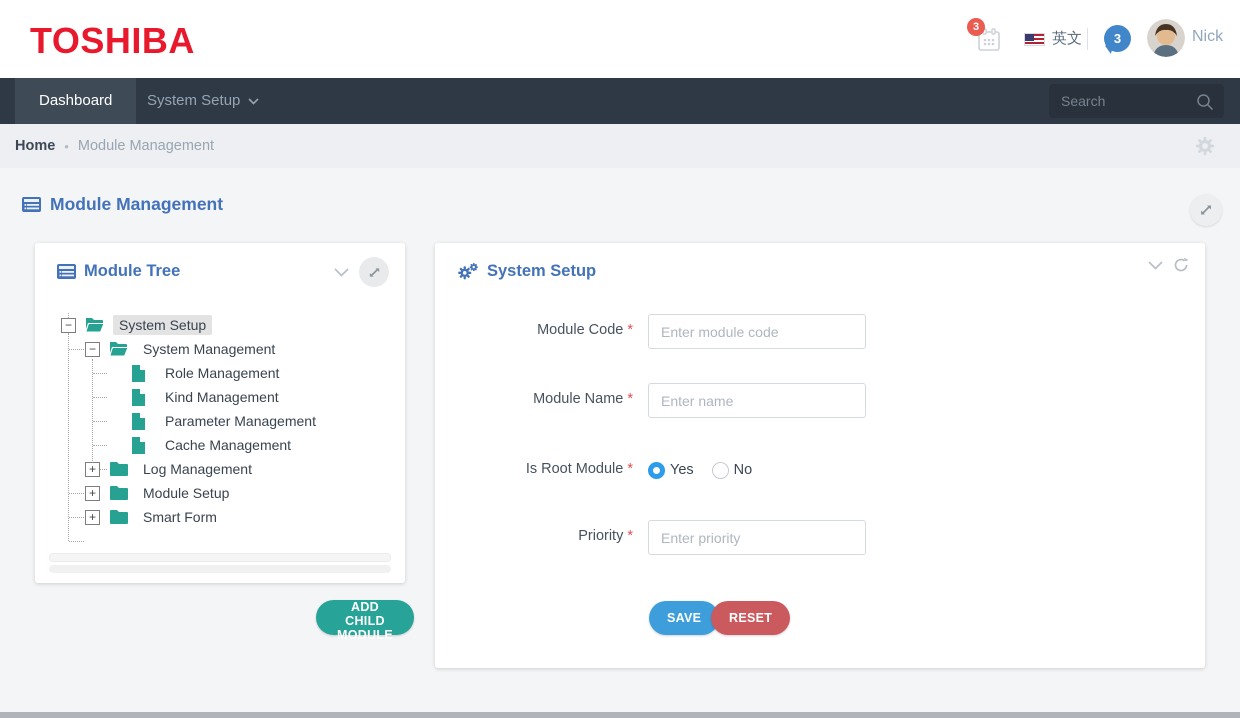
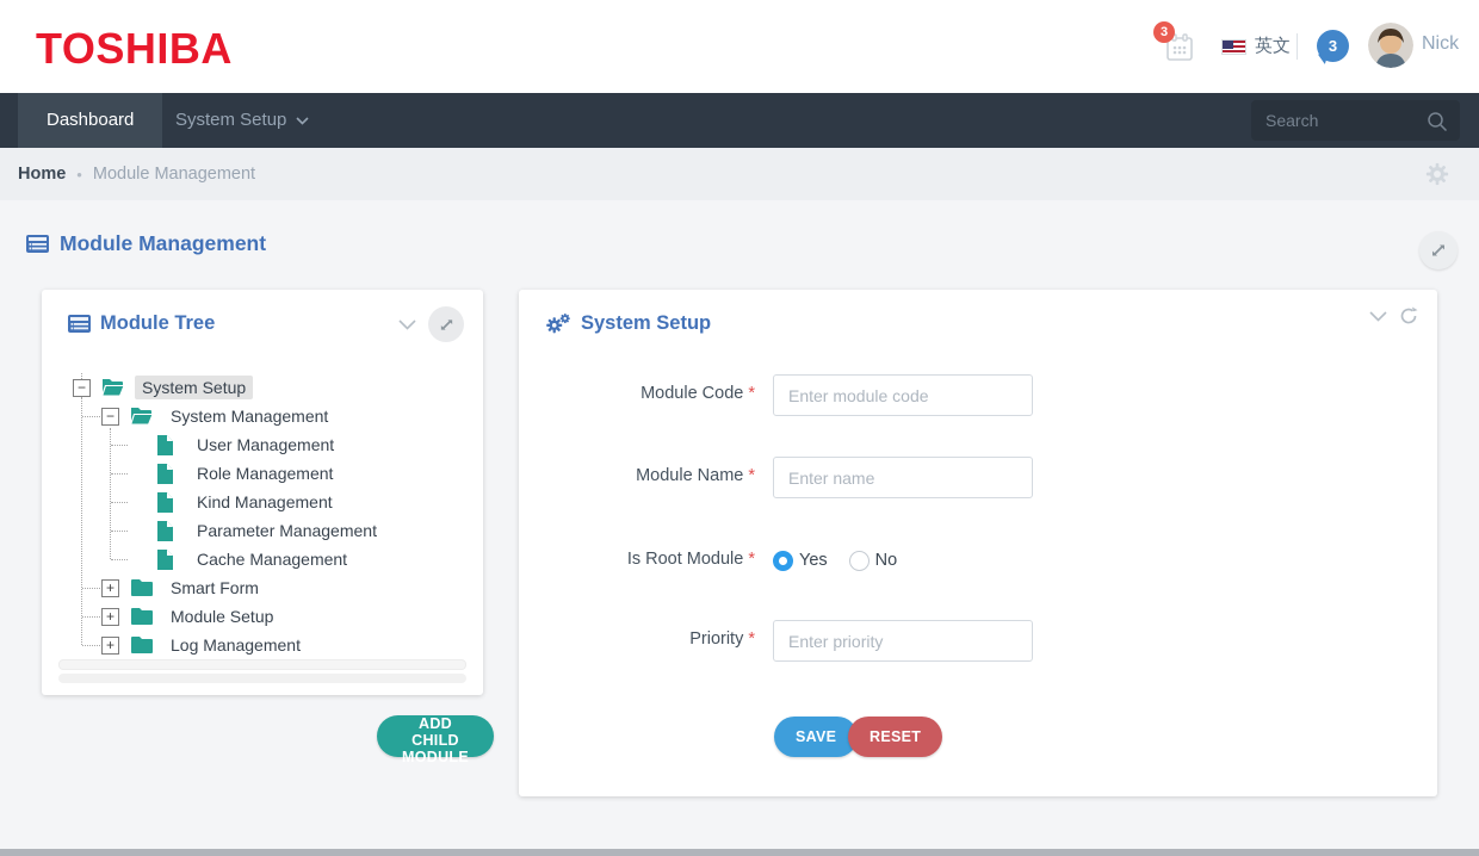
  TOSHIBA
  3
  英文
  3
  Nick
  Dashboard
  System Setup
  Search
  Home
  •
  Module Management
  Module Management
  Module Tree
  −
  System Setup
  −
  System Management
+ User Management
  Role Management
  Kind Management
  Parameter Management
  Cache Management
  +
- Log Management
+ Smart Form
  +
  Module Setup
  +
- Smart Form
+ Log Management
  System Setup
  Module Code *
  Enter module code
  Module Name *
  Enter name
  Is Root Module *
  Yes
  No
  Priority *
  Enter priority
  SAVE
  RESET
  ADD CHILD MODULE
